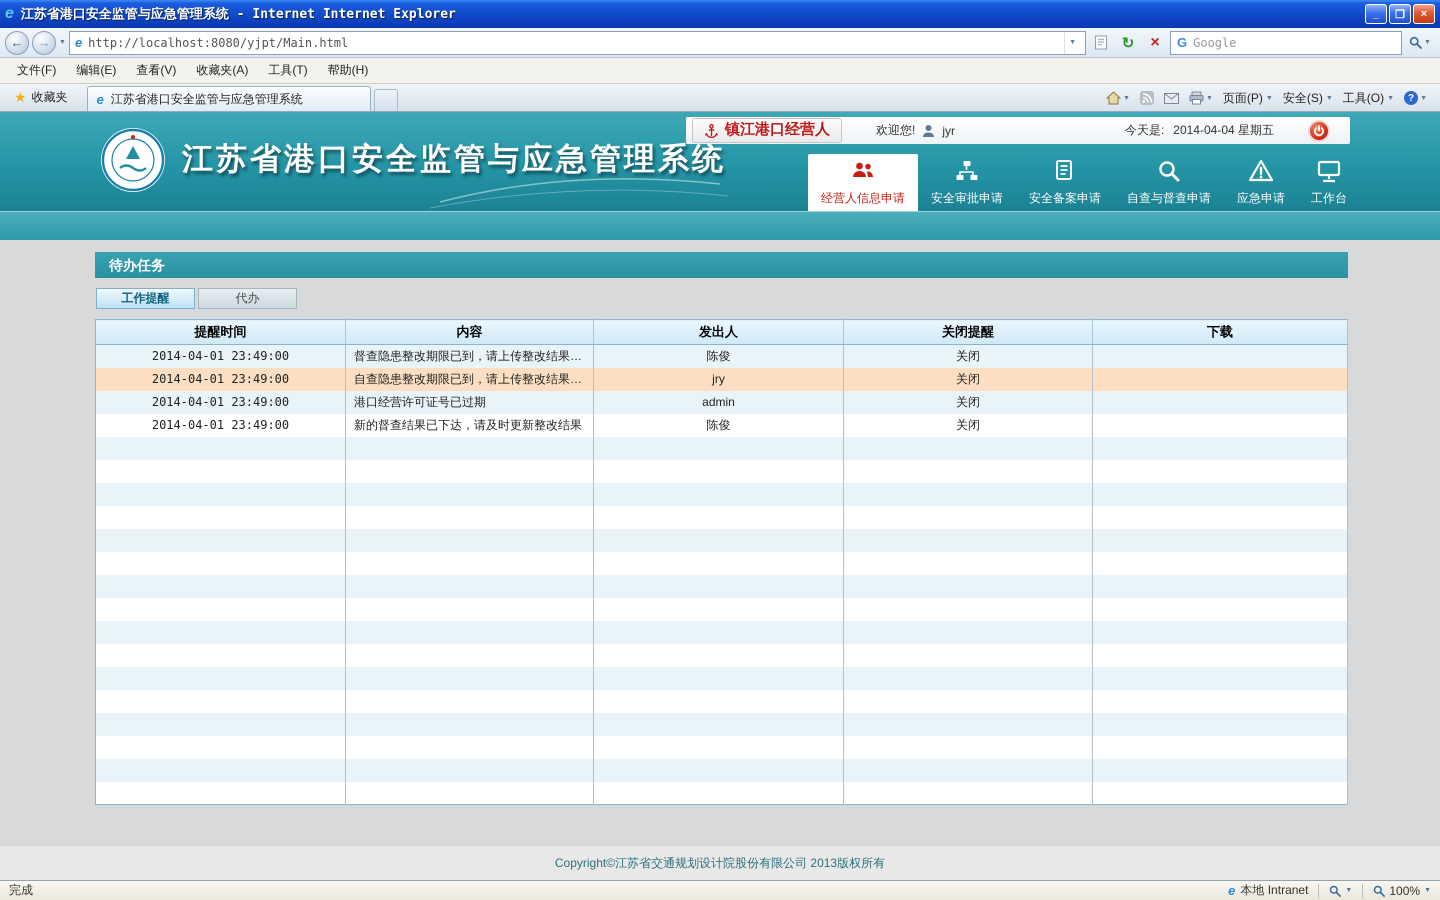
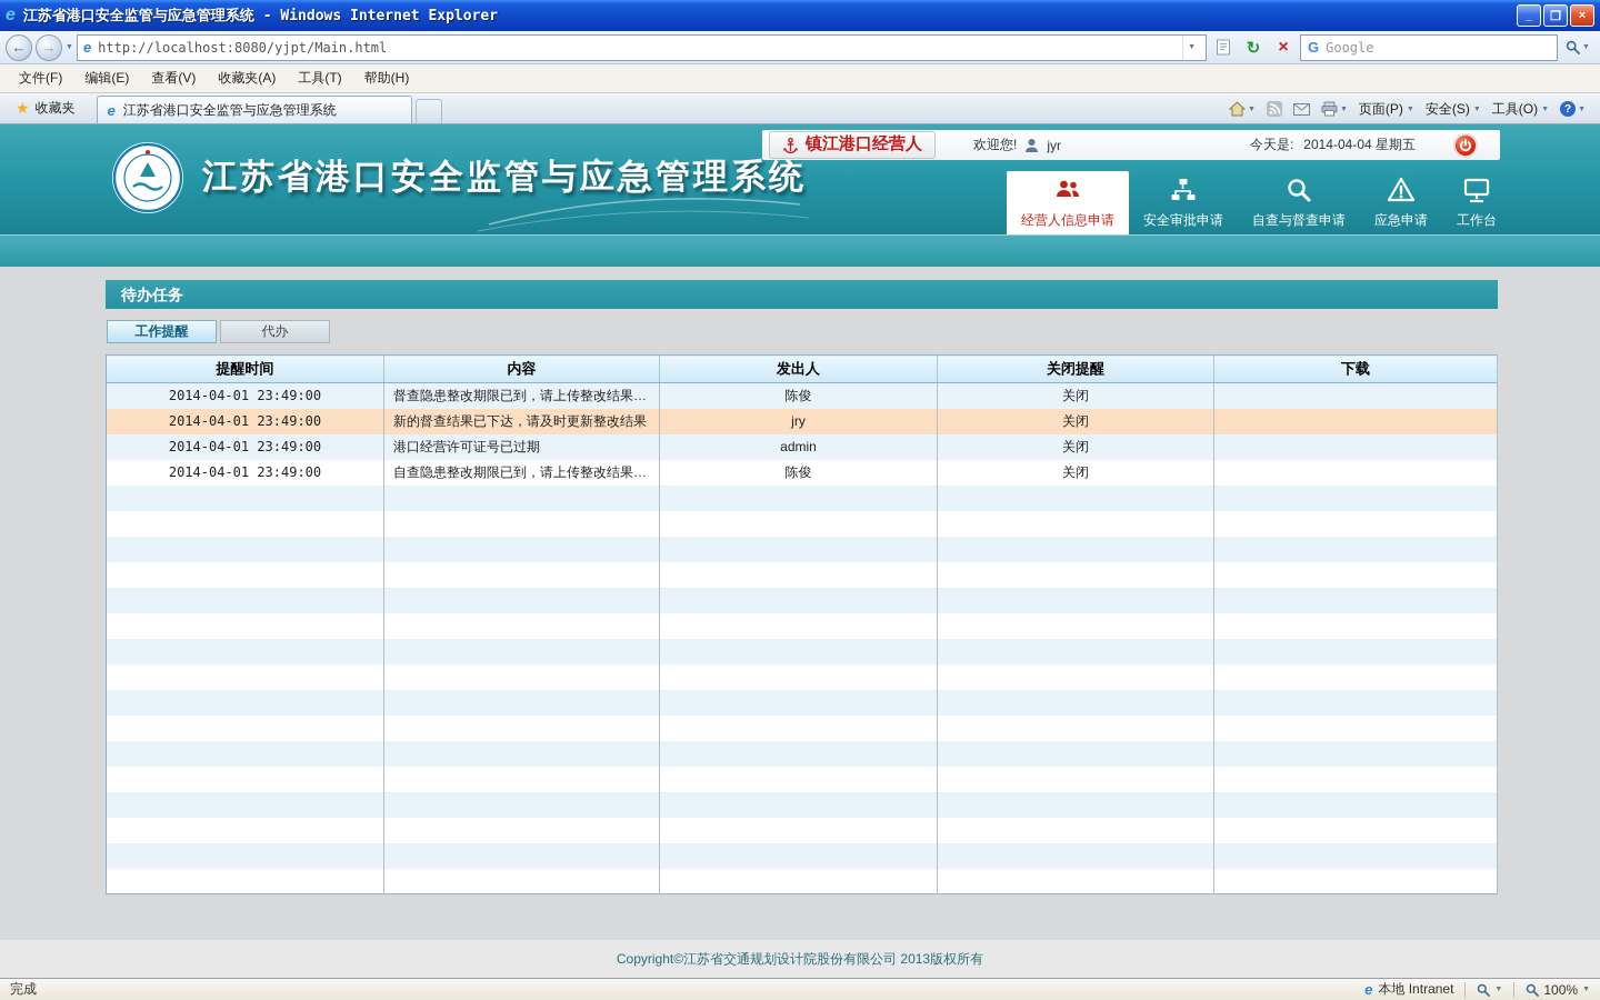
  e
- 江苏省港口安全监管与应急管理系统 - Internet Internet Explorer
+ 江苏省港口安全监管与应急管理系统 - Windows Internet Explorer
  _
  ❐
  ×
  ←
  →
  e
  http://localhost:8080/yjpt/Main.html
  ↻
  ×
  G
  Google
  文件(F)
  编辑(E)
  查看(V)
  收藏夹(A)
  工具(T)
  帮助(H)
  ★
  收藏夹
  e
  江苏省港口安全监管与应急管理系统
  页面(P)
  安全(S)
  工具(O)
  ?
  江苏省港口安全监管与应急管理系统
  镇江港口经营人
  欢迎您!
  jyr
  今天是:
  2014-04-04 星期五
  经营人信息申请
  安全审批申请
- 安全备案申请
  自查与督查申请
  应急申请
  工作台
  待办任务
  工作提醒
  代办
  提醒时间	内容	发出人	关闭提醒	下载
  2014-04-01 23:49:00	督查隐患整改期限已到，请上传整改结果…	陈俊	关闭
- 2014-04-01 23:49:00	自查隐患整改期限已到，请上传整改结果…	jry	关闭
+ 2014-04-01 23:49:00	新的督查结果已下达，请及时更新整改结果	jry	关闭
  2014-04-01 23:49:00	港口经营许可证号已过期	admin	关闭
- 2014-04-01 23:49:00	新的督查结果已下达，请及时更新整改结果	陈俊	关闭
+ 2014-04-01 23:49:00	自查隐患整改期限已到，请上传整改结果…	陈俊	关闭
  Copyright©江苏省交通规划设计院股份有限公司 2013版权所有
  完成
  e
  本地 Intranet
  100%
